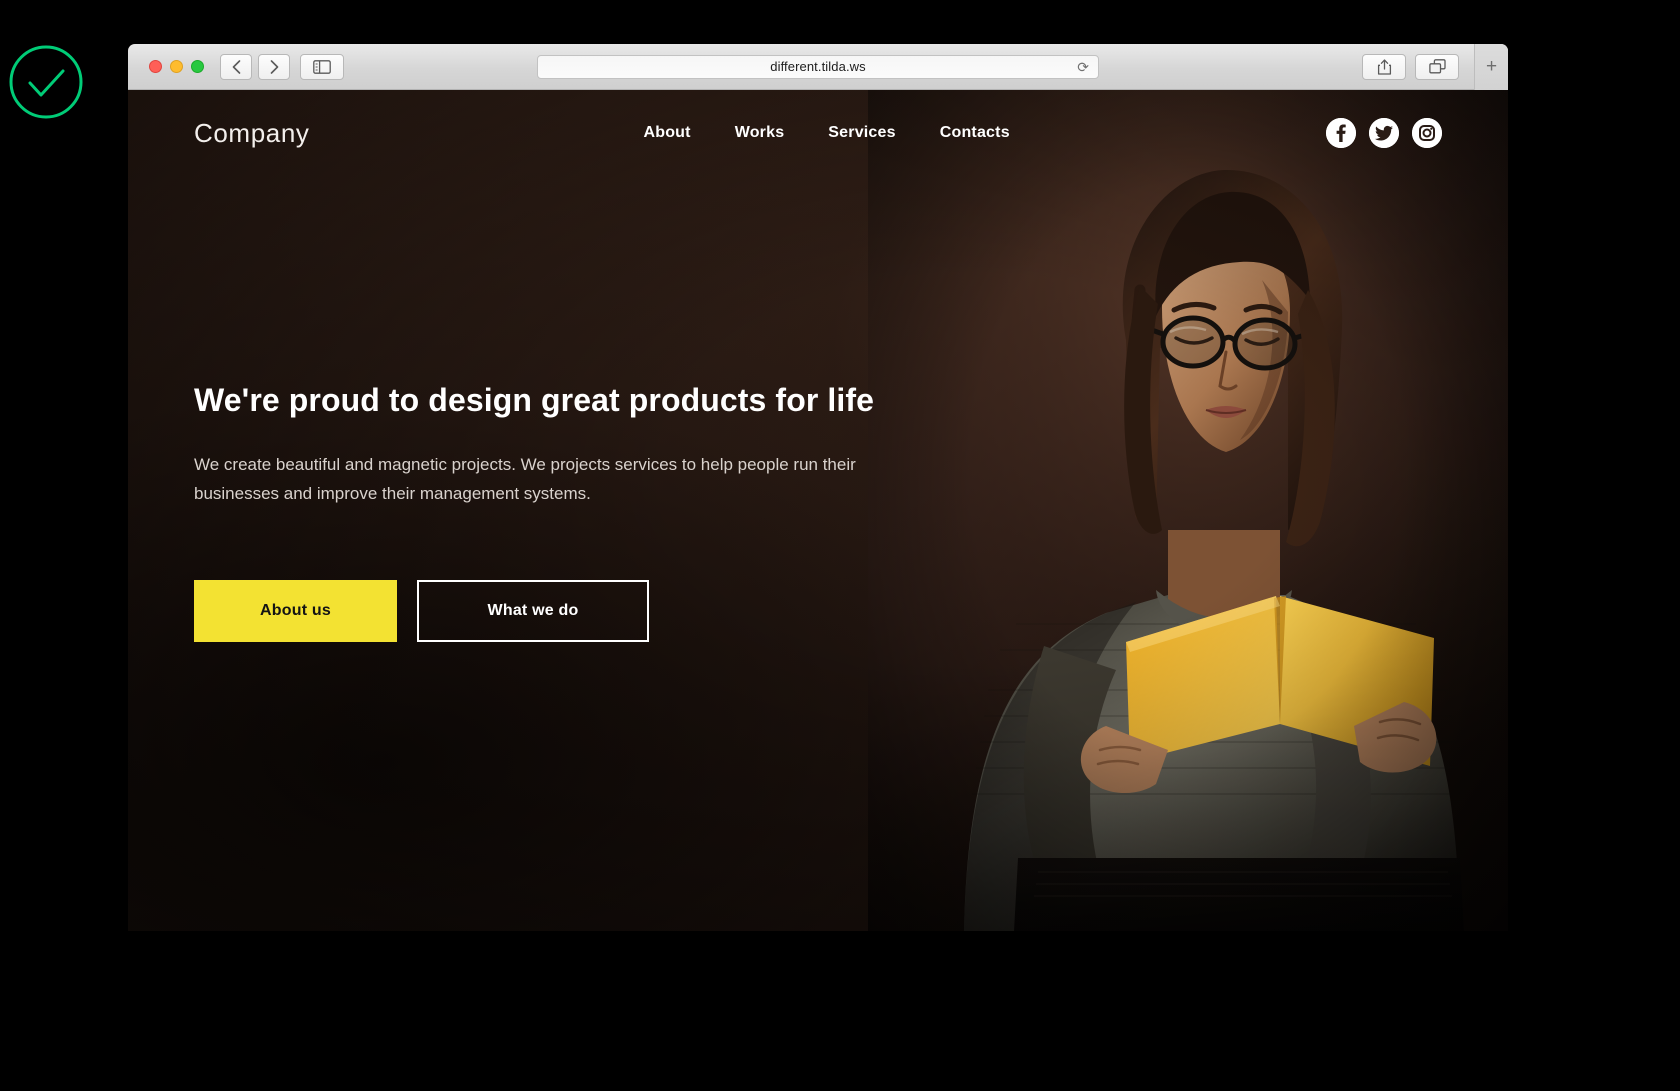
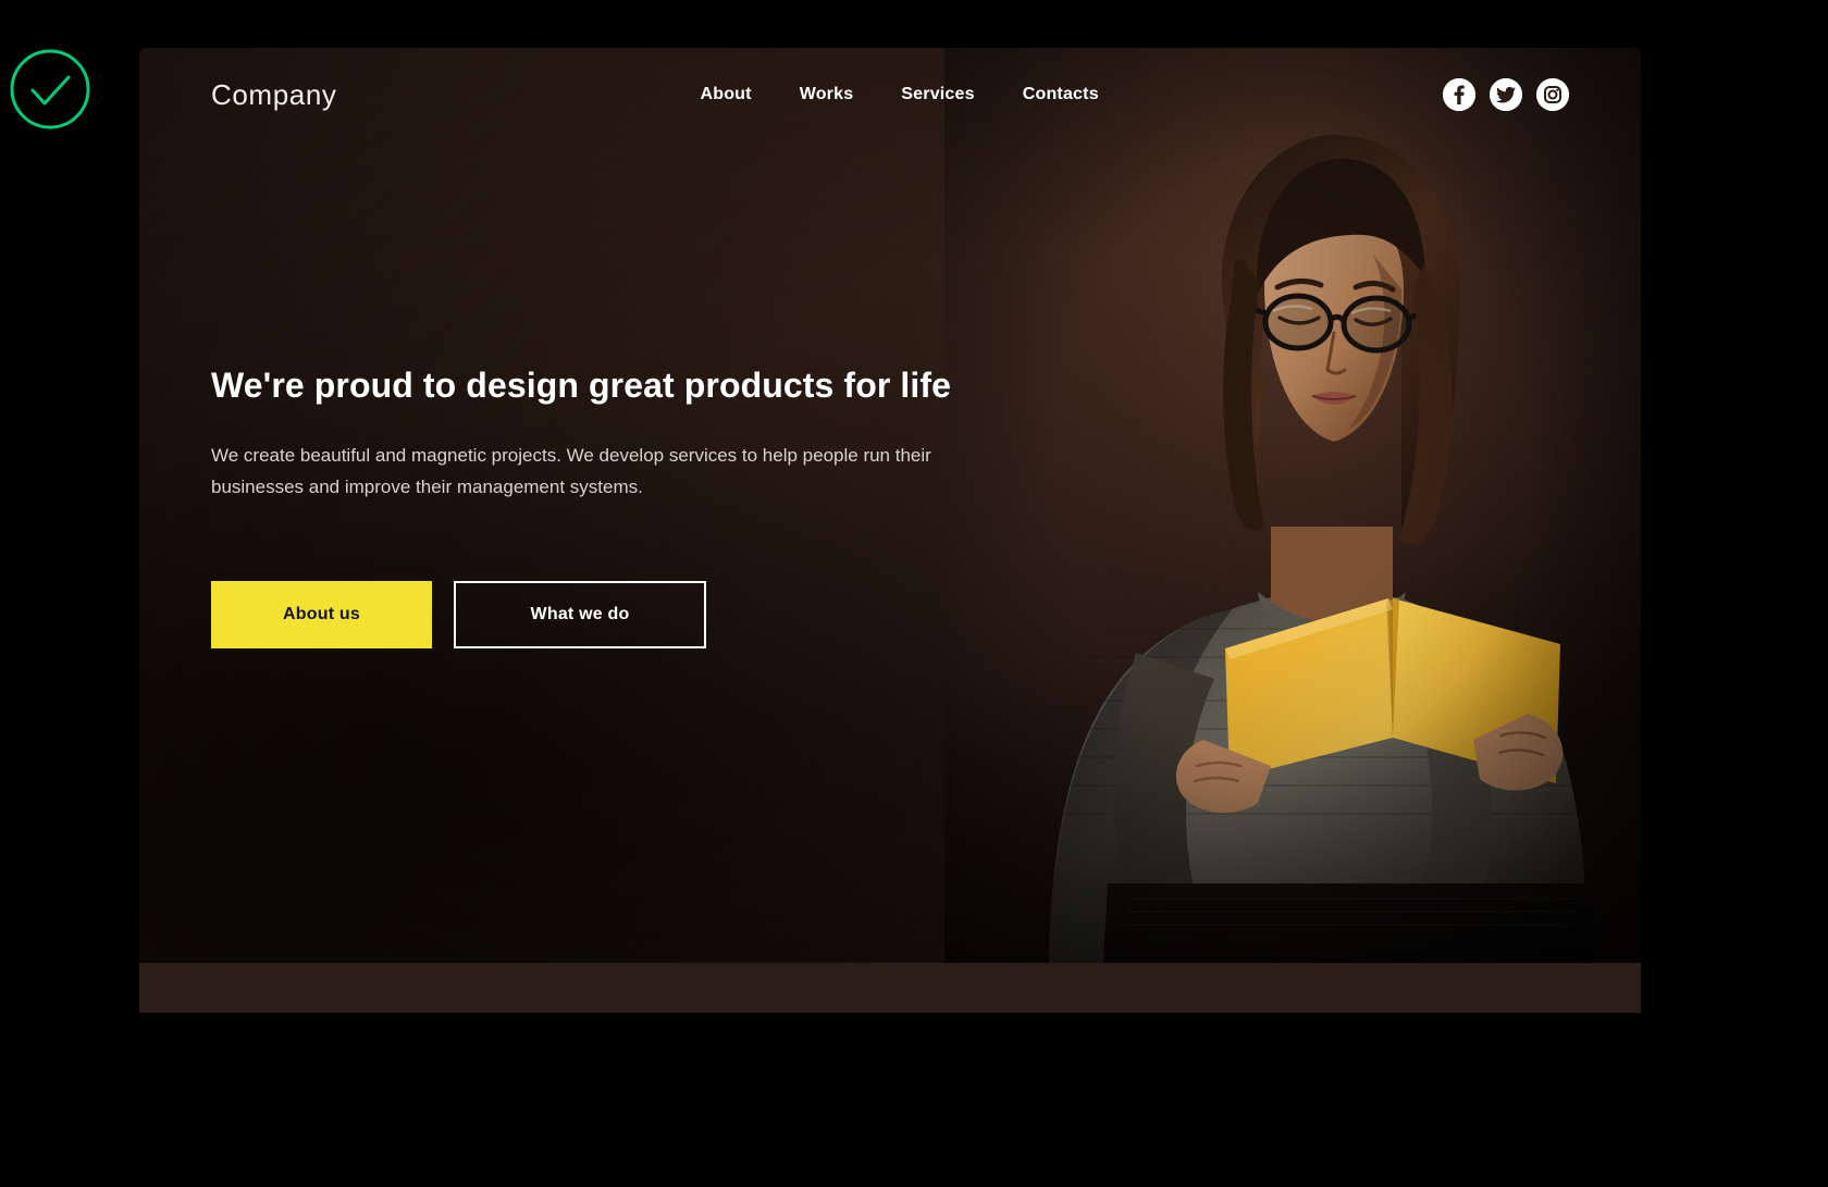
- different.tilda.ws
- ⟳
- +
  Company
  About
  Works
  Services
  Contacts
  We're proud to design great products for life
- We create beautiful and magnetic projects. We projects services to help people run their businesses and improve their management systems.
+ We create beautiful and magnetic projects. We develop services to help people run their businesses and improve their management systems.
  About us
  What we do
